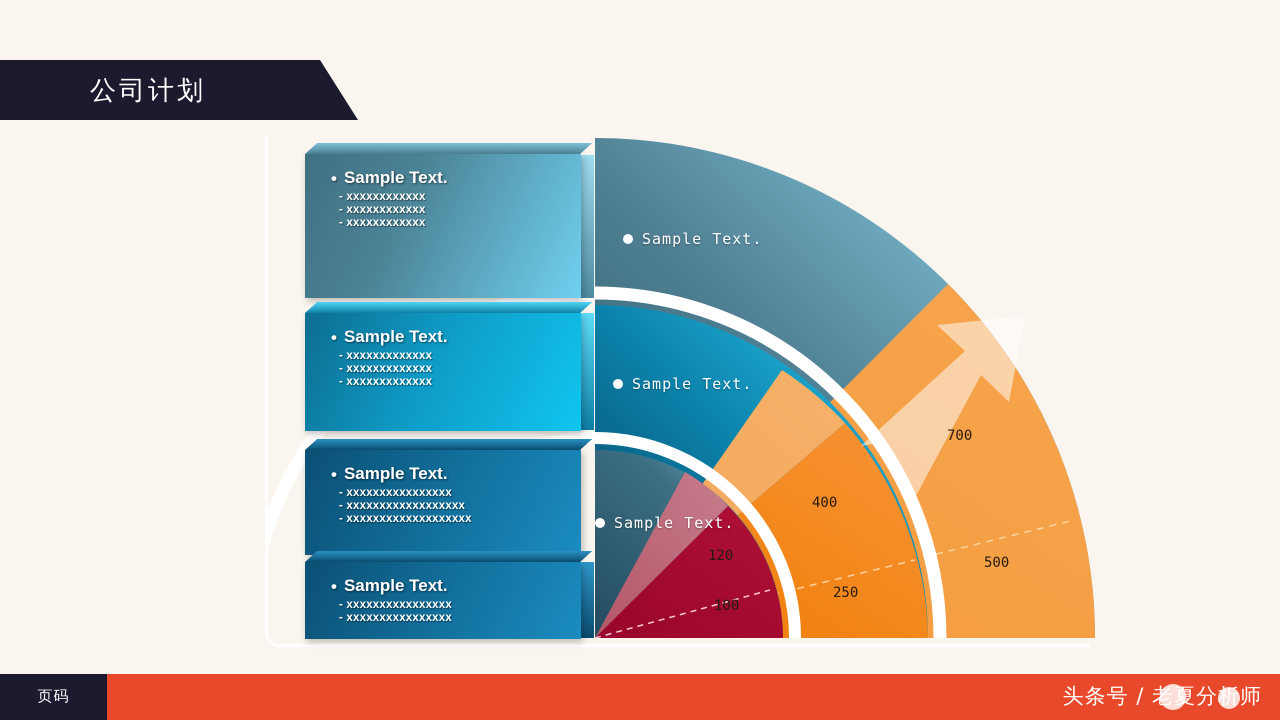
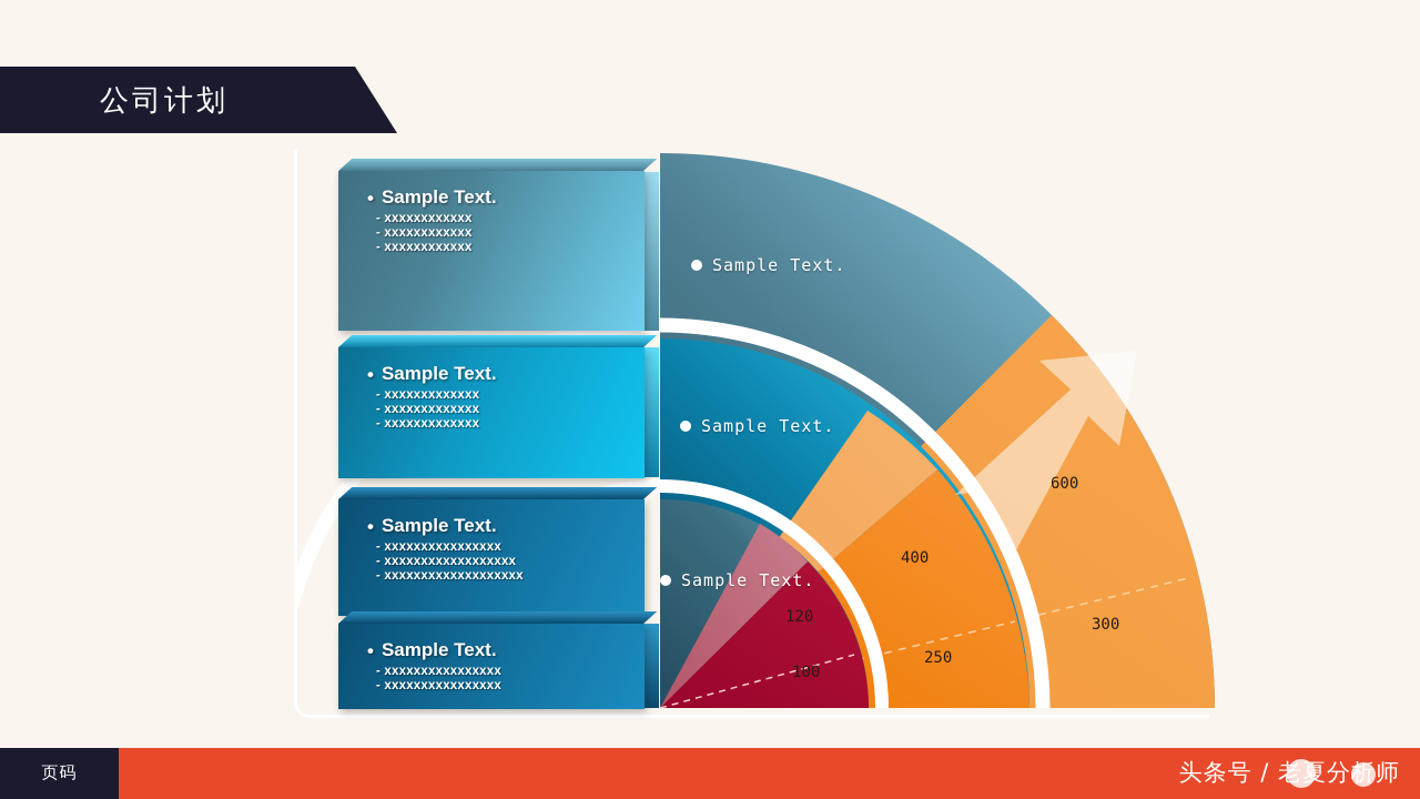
  公司计划
  Sample Text.
  Sample Text.
  Sample Text.
  100
  120
  250
  400
- 500
+ 300
- 700
+ 600
  •
  Sample Text.
  - xxxxxxxxxxxx
  - xxxxxxxxxxxx
  - xxxxxxxxxxxx
  •
  Sample Text.
  - xxxxxxxxxxxxx
  - xxxxxxxxxxxxx
  - xxxxxxxxxxxxx
  •
  Sample Text.
  - xxxxxxxxxxxxxxxx
  - xxxxxxxxxxxxxxxxxx
  - xxxxxxxxxxxxxxxxxxx
  •
  Sample Text.
  - xxxxxxxxxxxxxxxx
  - xxxxxxxxxxxxxxxx
  页码
  头条号 / 老夏分析师
